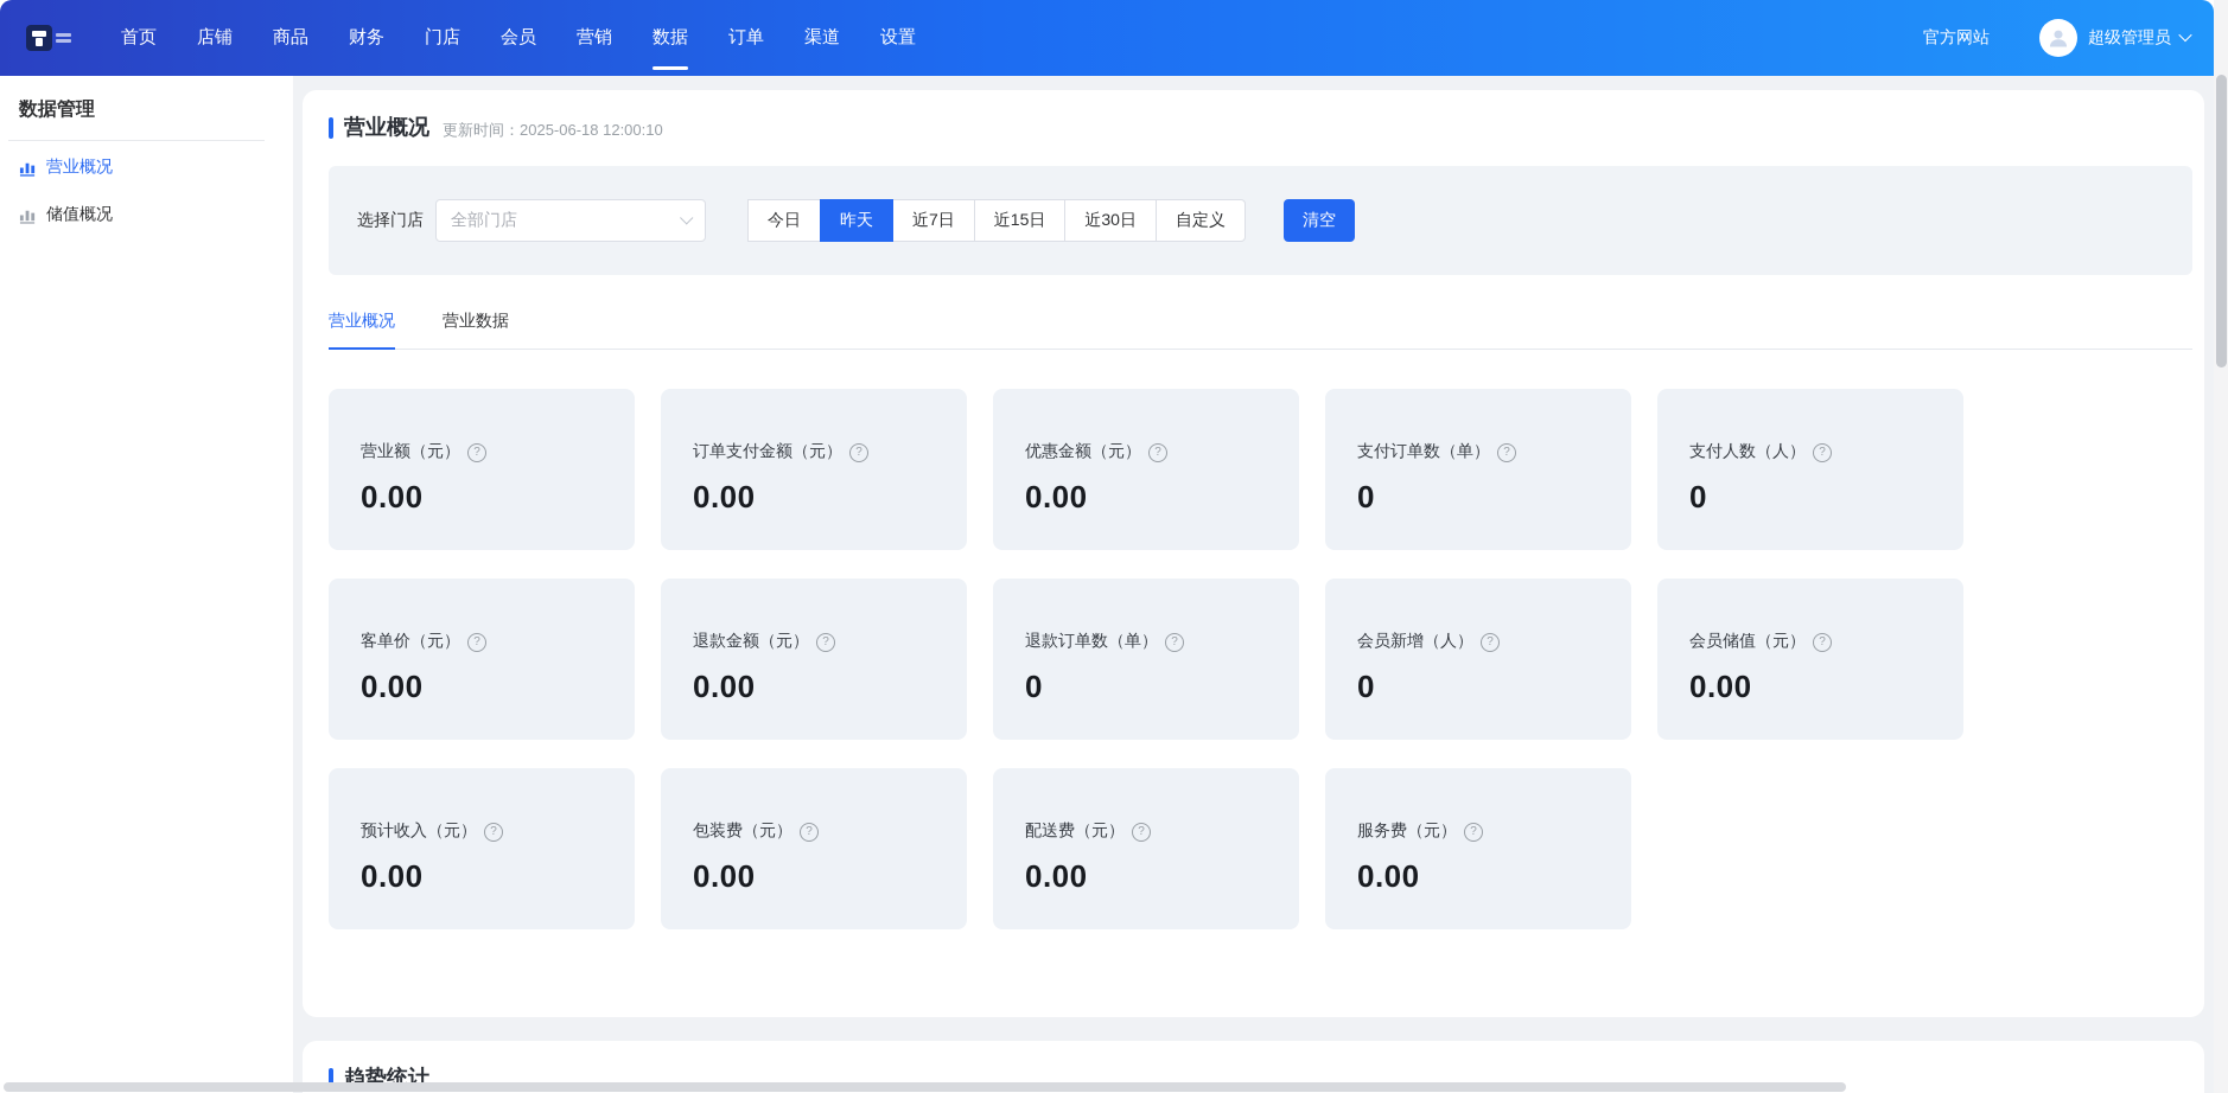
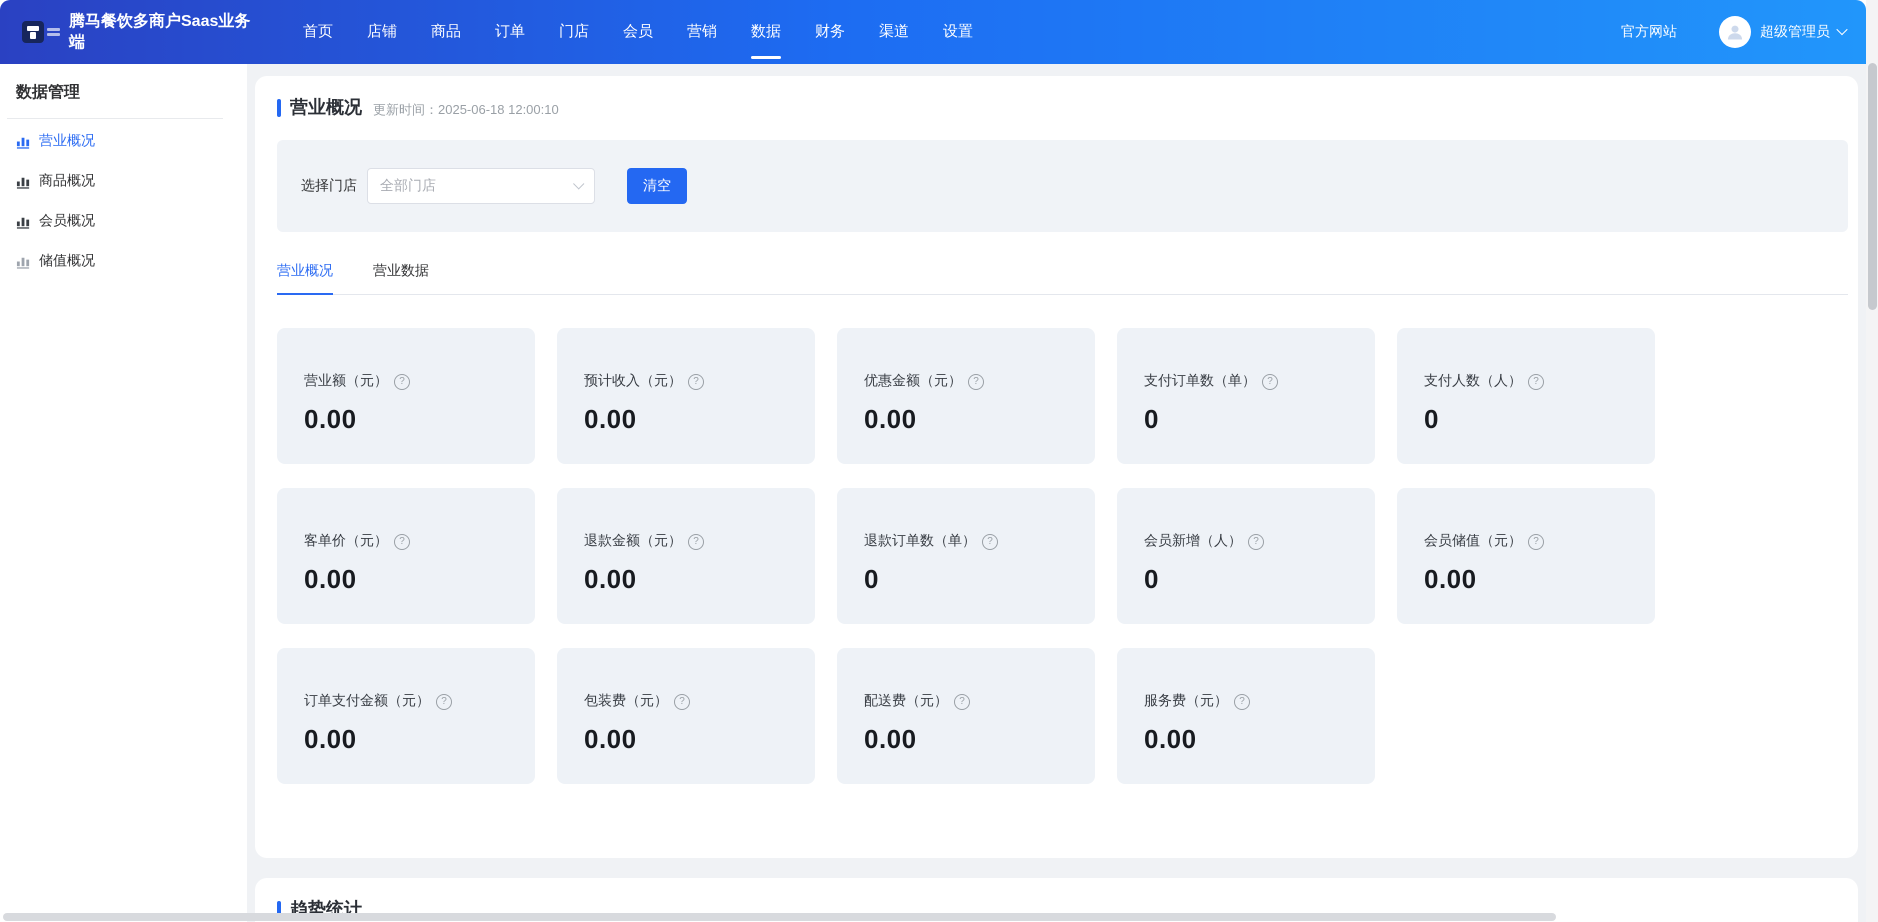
+ 腾马餐饮多商户Saas业务端
  首页
  店铺
  商品
- 财务
+ 订单
  门店
  会员
  营销
  数据
- 订单
+ 财务
  渠道
  设置
  官方网站
  超级管理员
  数据管理
  营业概况
+ 商品概况
+ 会员概况
  储值概况
  营业概况
  更新时间：2025-06-18 12:00:10
  选择门店
  全部门店
- 今日
- 昨天
- 近7日
- 近15日
- 近30日
- 自定义
  清空
  营业概况
  营业数据
  营业额（元）
  ?
  0.00
- 订单支付金额（元）
+ 预计收入（元）
  ?
  0.00
  优惠金额（元）
  ?
  0.00
  支付订单数（单）
  ?
  0
  支付人数（人）
  ?
  0
  客单价（元）
  ?
  0.00
  退款金额（元）
  ?
  0.00
  退款订单数（单）
  ?
  0
  会员新增（人）
  ?
  0
  会员储值（元）
  ?
  0.00
- 预计收入（元）
+ 订单支付金额（元）
  ?
  0.00
  包装费（元）
  ?
  0.00
  配送费（元）
  ?
  0.00
  服务费（元）
  ?
  0.00
  趋势统计
